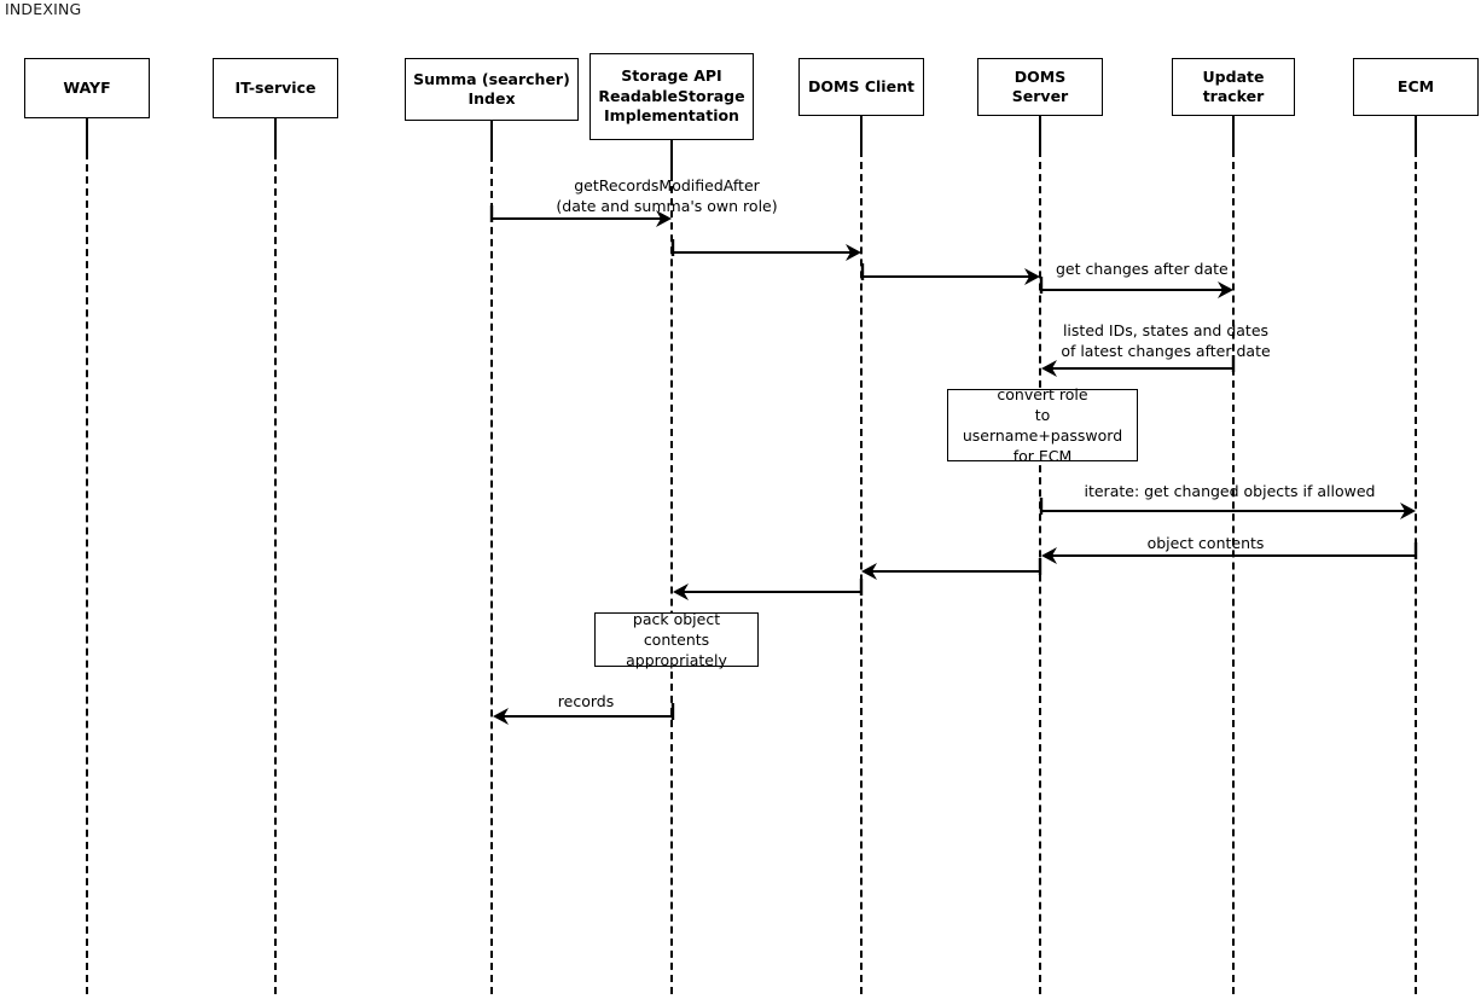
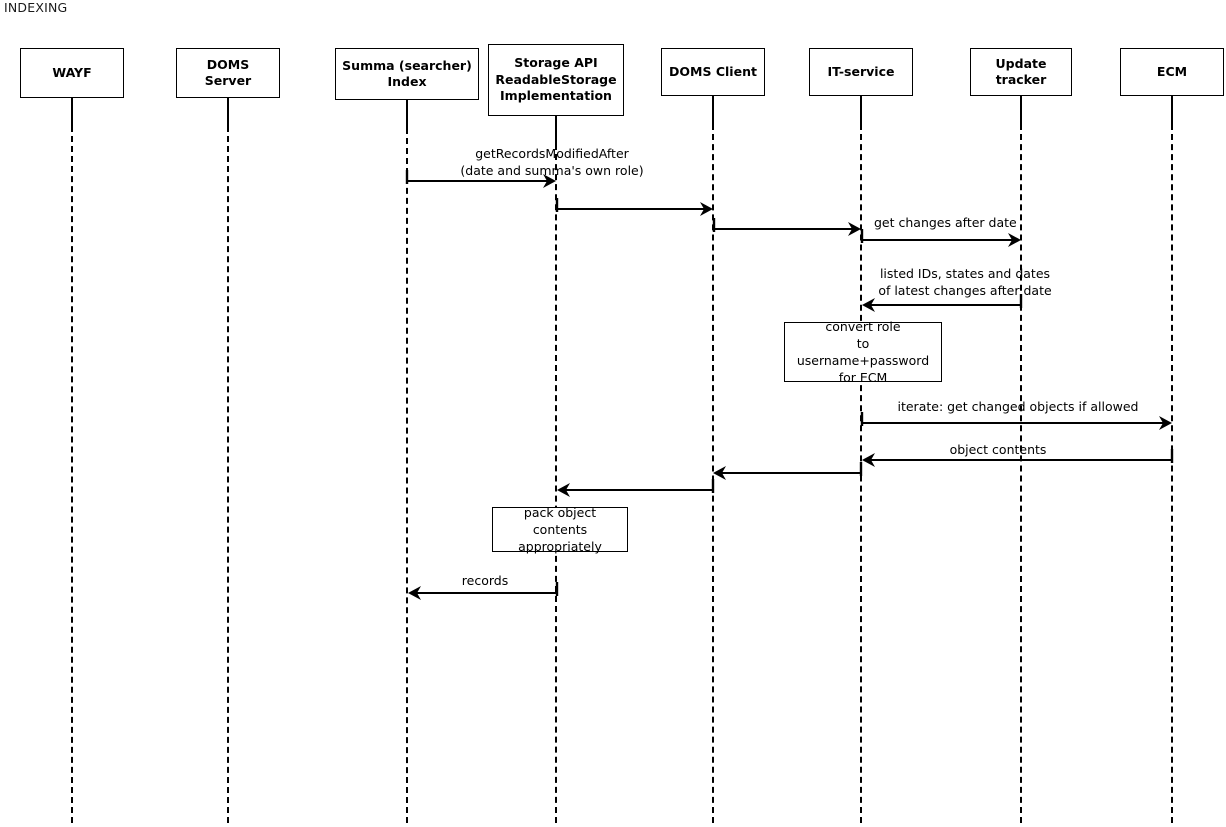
  INDEXING
  WAYF
- IT-service
+ DOMS Server
  Summa (searcher)
  Index
  Storage API
  ReadableStorage
  Implementation
  DOMS Client
- DOMS Server
+ IT-service
  Update tracker
  ECM
  convert role
  to username+password
  for ECM
  pack object contents
  appropriately
  getRecordsModifiedAfter
  (date and summa's own role)
  get changes after date
  listed IDs, states and dates
  of latest changes after date
  iterate: get changed objects if allowed
  object contents
  records
